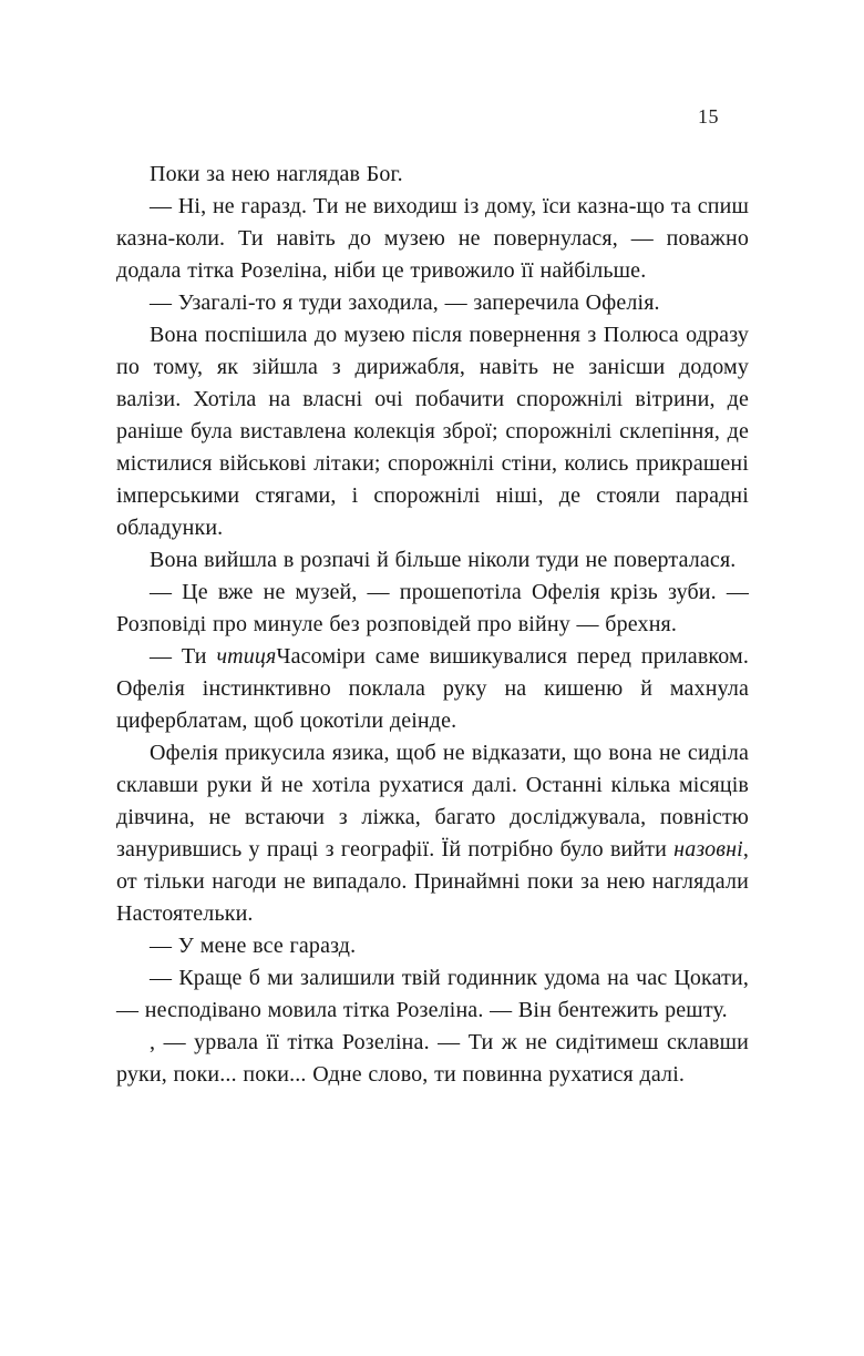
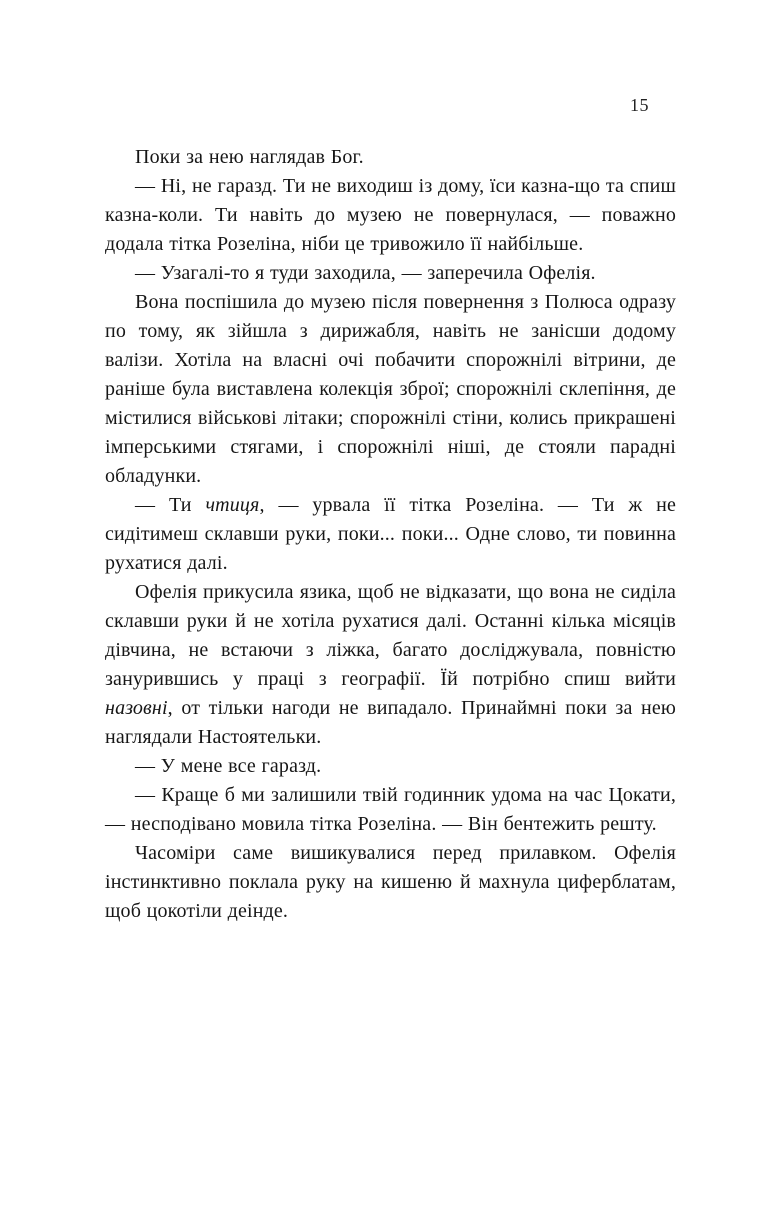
  15
  Поки за нею наглядав Бог.
  — Ні, не гаразд. Ти не виходиш із дому, їси казна-що та спиш казна-коли. Ти навіть до музею не повернулася, — поважно додала тітка Розеліна, ніби це тривожило її найбільше.
  — Узагалі-то я туди заходила, — заперечила Офелія.
  Вона поспішила до музею після повернення з Полюса одразу по тому, як зійшла з дирижабля, навіть не занісши додому валізи. Хотіла на власні очі побачити спорожнілі вітрини, де раніше була виставлена колекція зброї; спорожнілі склепіння, де містилися військові літаки; спорожнілі стіни, колись прикрашені імперськими стягами, і спорожнілі ніші, де стояли парадні обладунки.
- Вона вийшла в розпачі й більше ніколи туди не поверталася.
- — Це вже не музей, — прошепотіла Офелія крізь зуби. — Розповіді про минуле без розповідей про війну — брехня.
- — Ти чтицяЧасоміри саме вишикувалися перед прилавком. Офелія інстинктивно поклала руку на кишеню й махнула циферблатам, щоб цокотіли деінде.
+ — Ти чтиця, — урвала її тітка Розеліна. — Ти ж не сидітимеш склавши руки, поки... поки... Одне слово, ти повинна рухатися далі.
- Офелія прикусила язика, щоб не відказати, що вона не сиділа склавши руки й не хотіла рухатися далі. Останні кілька місяців дівчина, не встаючи з ліжка, багато досліджувала, повністю занурившись у праці з географії. Їй потрібно було вийти назовні, от тільки нагоди не випадало. Принаймні поки за нею наглядали Настоятельки.
+ Офелія прикусила язика, щоб не відказати, що вона не сиділа склавши руки й не хотіла рухатися далі. Останні кілька місяців дівчина, не встаючи з ліжка, багато досліджувала, повністю занурившись у праці з географії. Їй потрібно спиш вийти назовні, от тільки нагоди не випадало. Принаймні поки за нею наглядали Настоятельки.
  — У мене все гаразд.
  — Краще б ми залишили твій годинник удома на час Цокати, — несподівано мовила тітка Розеліна. — Він бентежить решту.
- , — урвала її тітка Розеліна. — Ти ж не сидітимеш склавши руки, поки... поки... Одне слово, ти повинна рухатися далі.
+ Часоміри саме вишикувалися перед прилавком. Офелія інстинктивно поклала руку на кишеню й махнула циферблатам, щоб цокотіли деінде.
